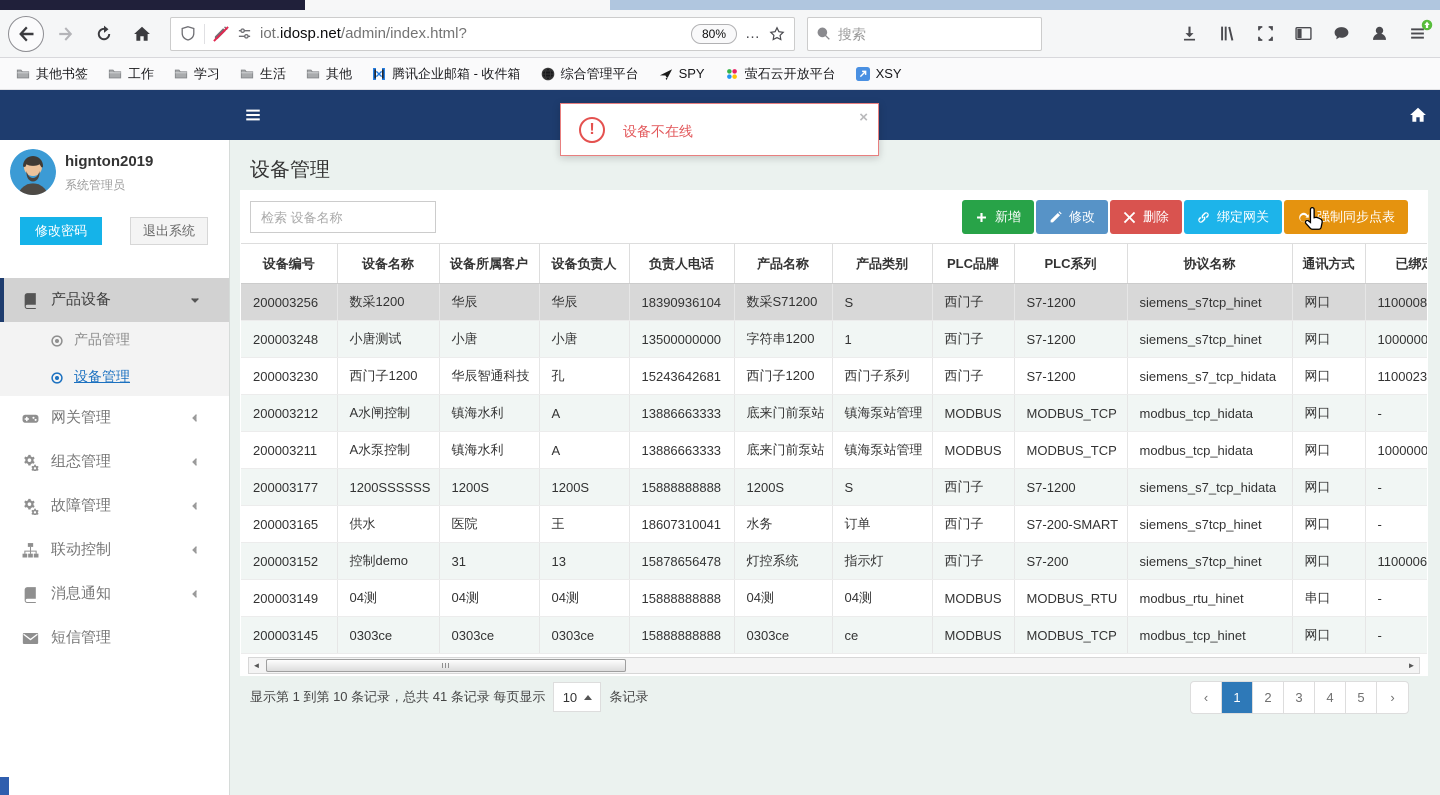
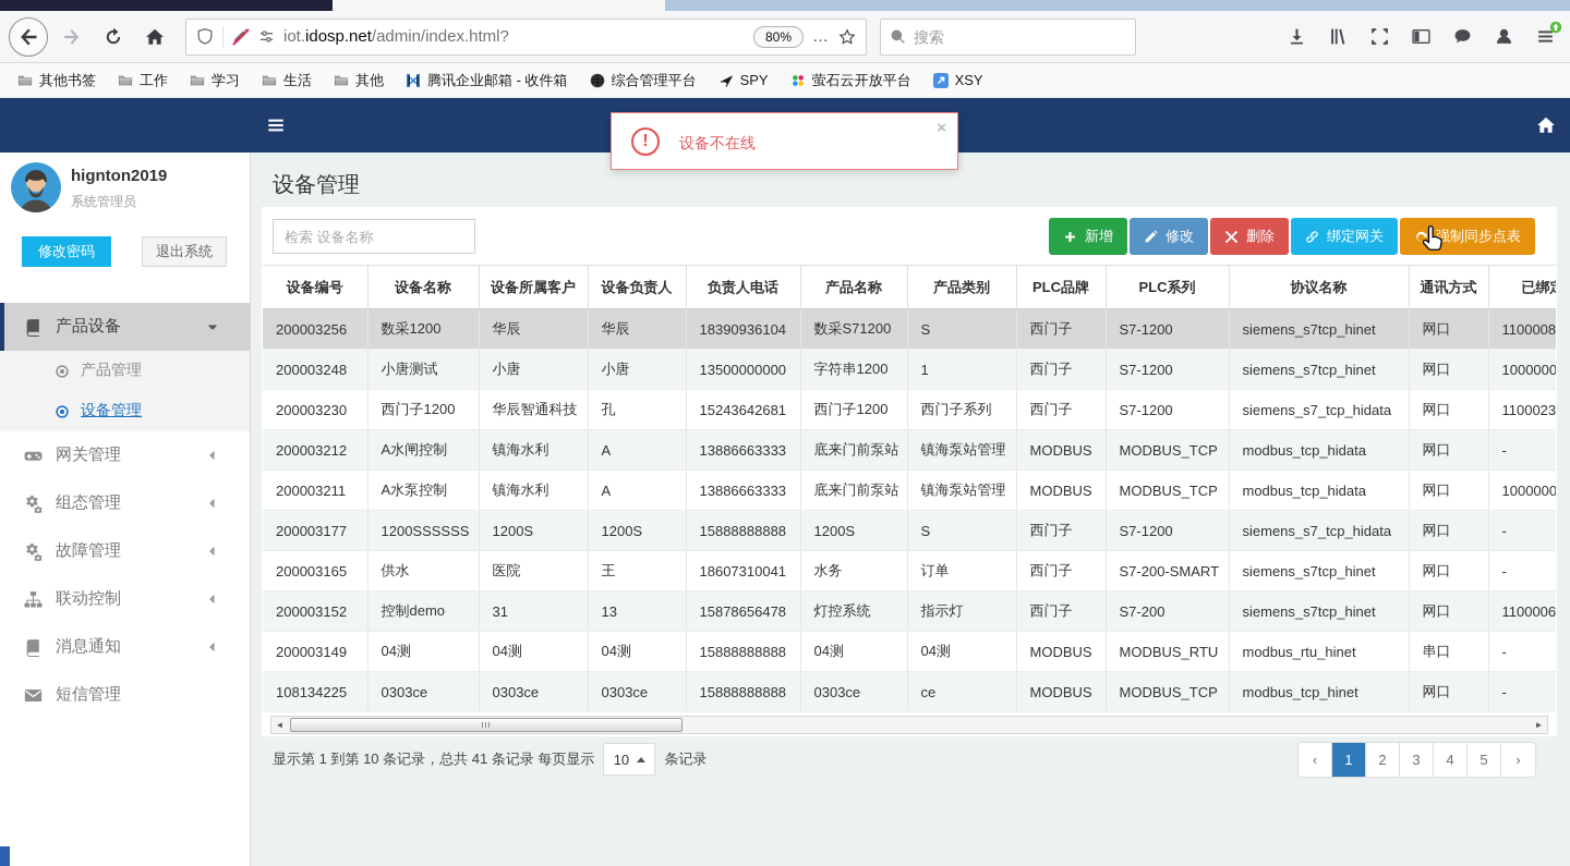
  iot.idosp.net/admin/index.html?
  80%
  …
  搜索
  其他书签
  工作
  学习
  生活
  其他
  腾讯企业邮箱 - 收件箱
  综合管理平台
  SPY
  萤石云开放平台
  XSY
  hignton2019
  系统管理员
  修改密码
  退出系统
  产品设备
  产品管理
  设备管理
  网关管理
  组态管理
  故障管理
  联动控制
  消息通知
  短信管理
  设备管理
  检索 设备名称
  新增
  修改
  删除
  绑定网关
  强制同步点表
  设备编号	设备名称	设备所属客户	设备负责人	负责人电话	产品名称	产品类别	PLC品牌	PLC系列	协议名称	通讯方式	已绑
  200003256	数采1200	华辰	华辰	18390936104	数采S71200	S	西门子	S7-1200	siemens_s7tcp_hinet	网口	1100008
  200003248	小唐测试	小唐	小唐	13500000000	字符串1200	1	西门子	S7-1200	siemens_s7tcp_hinet	网口	1000000
  200003230	西门子1200	华辰智通科技	孔	15243642681	西门子1200	西门子系列	西门子	S7-1200	siemens_s7_tcp_hidata	网口	1100023
  200003212	A水闸控制	镇海水利	A	13886663333	底来门前泵站	镇海泵站管理	MODBUS	MODBUS_TCP	modbus_tcp_hidata	网口	-
  200003211	A水泵控制	镇海水利	A	13886663333	底来门前泵站	镇海泵站管理	MODBUS	MODBUS_TCP	modbus_tcp_hidata	网口	1000000
  200003177	1200SSSSSS	1200S	1200S	15888888888	1200S	S	西门子	S7-1200	siemens_s7_tcp_hidata	网口	-
  200003165	供水	医院	王	18607310041	水务	订单	西门子	S7-200-SMART	siemens_s7tcp_hinet	网口	-
  200003152	控制demo	31	13	15878656478	灯控系统	指示灯	西门子	S7-200	siemens_s7tcp_hinet	网口	1100006
  200003149	04测	04测	04测	15888888888	04测	04测	MODBUS	MODBUS_RTU	modbus_rtu_hinet	串口	-
- 200003145	0303ce	0303ce	0303ce	15888888888	0303ce	ce	MODBUS	MODBUS_TCP	modbus_tcp_hinet	网口	-
+ 108134225	0303ce	0303ce	0303ce	15888888888	0303ce	ce	MODBUS	MODBUS_TCP	modbus_tcp_hinet	网口	-
  ◄
  ►
  显示第 1 到第 10 条记录，总共 41 条记录 每页显示
  10
  条记录
  ‹
  1
  2
  3
  4
  5
  ›
  !
  设备不在线
  ×
